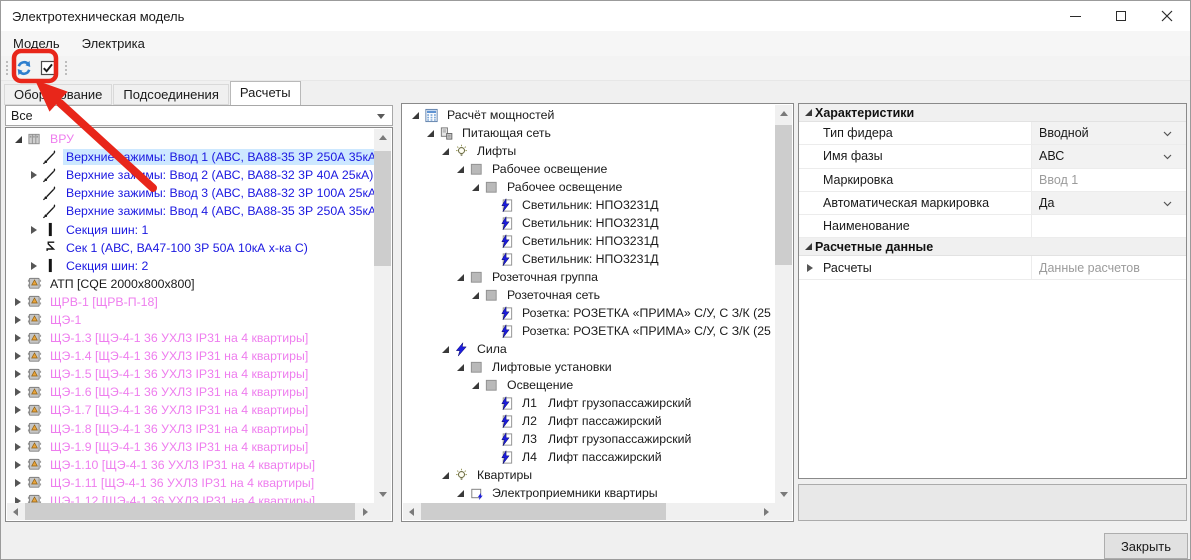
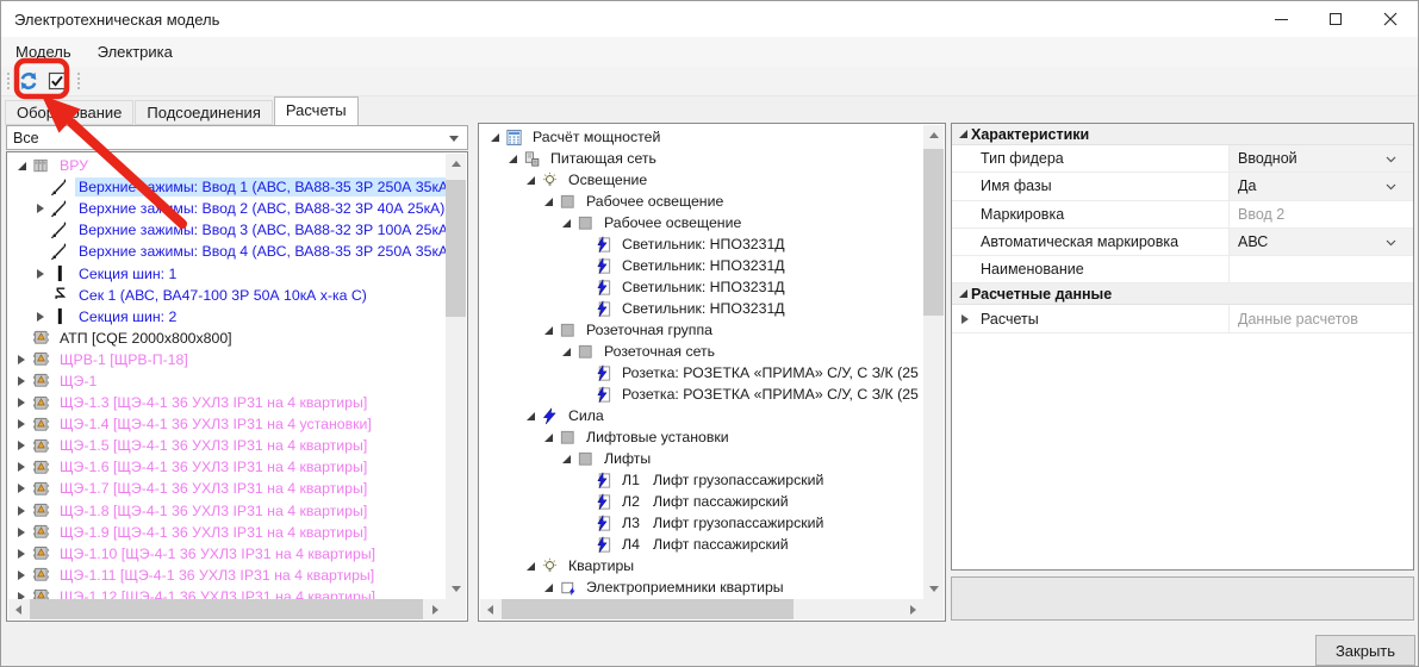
  Электротехническая модель
  Модель
  Электрика
  Подсоединения
  Расчеты
  Все
  ВРУ
  Верхниеажимы: Ввод 1 (АВС, ВА88-35 3Р 250А 35кА
  Верхние замы: Ввод 2 (АВС, ВА88-32 3Р 40А 25кА)
  Верхние зажимы: Ввод 3 (АВС, ВА88-32 3Р 100А 25кА
  Верхние зажимы: Ввод 4 (АВС, ВА88-35 3Р 250А 35кА
  Секция шин: 1
  Сек 1 (АВС, ВА47-100 3Р 50А 10кА х-ка С)
  Секция шин: 2
  АТП [CQE 2000x800x800]
  ЩРВ-1 [ЩРВ-П-18]
  ЩЭ-1
  ЩЭ-1.3 [ЩЭ-4-1 36 УХЛ3 IP31 на 4 квартиры]
- ЩЭ-1.4 [ЩЭ-4-1 36 УХЛ3 IP31 на 4 квартиры]
+ ЩЭ-1.4 [ЩЭ-4-1 36 УХЛ3 IP31 на 4 установки]
  ЩЭ-1.5 [ЩЭ-4-1 36 УХЛ3 IP31 на 4 квартиры]
  ЩЭ-1.6 [ЩЭ-4-1 36 УХЛ3 IP31 на 4 квартиры]
  ЩЭ-1.7 [ЩЭ-4-1 36 УХЛ3 IP31 на 4 квартиры]
  ЩЭ-1.8 [ЩЭ-4-1 36 УХЛ3 IP31 на 4 квартиры]
  ЩЭ-1.9 [ЩЭ-4-1 36 УХЛ3 IP31 на 4 квартиры]
  ЩЭ-1.10 [ЩЭ-4-1 36 УХЛ3 IP31 на 4 квартиры]
  ЩЭ-1.11 [ЩЭ-4-1 36 УХЛ3 IP31 на 4 квартиры]
  ЩЭ-1.12 [ЩЭ-4-1 36 УХЛ3 IP31 на 4 квартиры]
  Расчёт мощностей
  Питающая сеть
- Лифты
+ Освещение
  Рабочее освещение
  Рабочее освещение
  Светильник: НПО3231Д
  Светильник: НПО3231Д
  Светильник: НПО3231Д
  Светильник: НПО3231Д
  Розеточная группа
  Розеточная сеть
  Розетка: РОЗЕТКА «ПРИМА» С/У, С З/К (25
  Розетка: РОЗЕТКА «ПРИМА» С/У, С З/К (25
  Сила
  Лифтовые установки
- Освещение
+ Лифты
  Л1
  Лифт грузопассажирский
  Л2
  Лифт пассажирский
  Л3
  Лифт грузопассажирский
  Л4
  Лифт пассажирский
  Квартиры
  Электроприемники квартиры
  Характеристики
  Тип фидера
  Вводной
  Имя фазы
- АВС
+ Да
  Маркировка
- Ввод 1
+ Ввод 2
  Автоматическая маркировка
- Да
+ АВС
  Наименование
  Расчетные данные
  Расчеты
  Данные расчетов
  Закрыть
